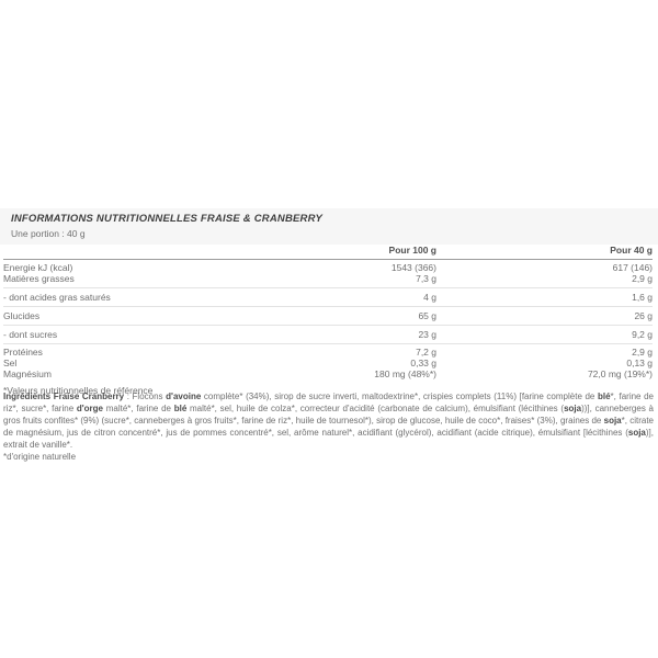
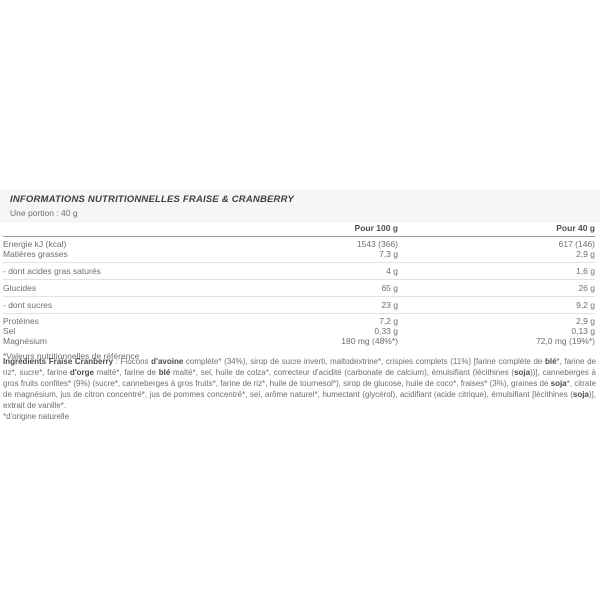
  INFORMATIONS NUTRITIONNELLES FRAISE & CRANBERRY
  Une portion : 40 g
  Pour 100 g
  Pour 40 g
  Energie kJ (kcal)
  1543 (366)
  617 (146)
  Matières grasses
  7,3 g
  2,9 g
  - dont acides gras saturés
  4 g
  1,6 g
  Glucides
  65 g
  26 g
  - dont sucres
  23 g
  9,2 g
  Protéines
  7,2 g
  2,9 g
  Sel
  0,33 g
  0,13 g
  Magnésium
  180 mg (48%*)
  72,0 mg (19%*)
  *Valeurs nutritionnelles de référence
- Ingrédients Fraise Cranberry : Flocons d'avoine complète* (34%), sirop de sucre inverti, maltodextrine*, crispies complets (11%) [farine complète de blé*, farine de riz*, sucre*, farine d'orge malté*, farine de blé malté*, sel, huile de colza*, correcteur d'acidité (carbonate de calcium), émulsifiant (lécithines (soja))], canneberges à gros fruits confites* (9%) (sucre*, canneberges à gros fruits*, farine de riz*, huile de tournesol*), sirop de glucose, huile de coco*, fraises* (3%), graines de soja*, citrate de magnésium, jus de citron concentré*, jus de pommes concentré*, sel, arôme naturel*, acidifiant (glycérol), acidifiant (acide citrique), émulsifiant [lécithines (soja)], extrait de vanille*.
+ Ingrédients Fraise Cranberry : Flocons d'avoine complète* (34%), sirop de sucre inverti, maltodextrine*, crispies complets (11%) [farine complète de blé*, farine de riz*, sucre*, farine d'orge malté*, farine de blé malté*, sel, huile de colza*, correcteur d'acidité (carbonate de calcium), émulsifiant (lécithines (soja))], canneberges à gros fruits confites* (9%) (sucre*, canneberges à gros fruits*, farine de riz*, huile de tournesol*), sirop de glucose, huile de coco*, fraises* (3%), graines de soja*, citrate de magnésium, jus de citron concentré*, jus de pommes concentré*, sel, arôme naturel*, humectant (glycérol), acidifiant (acide citrique), émulsifiant [lécithines (soja)], extrait de vanille*.
  *d'origine naturelle
